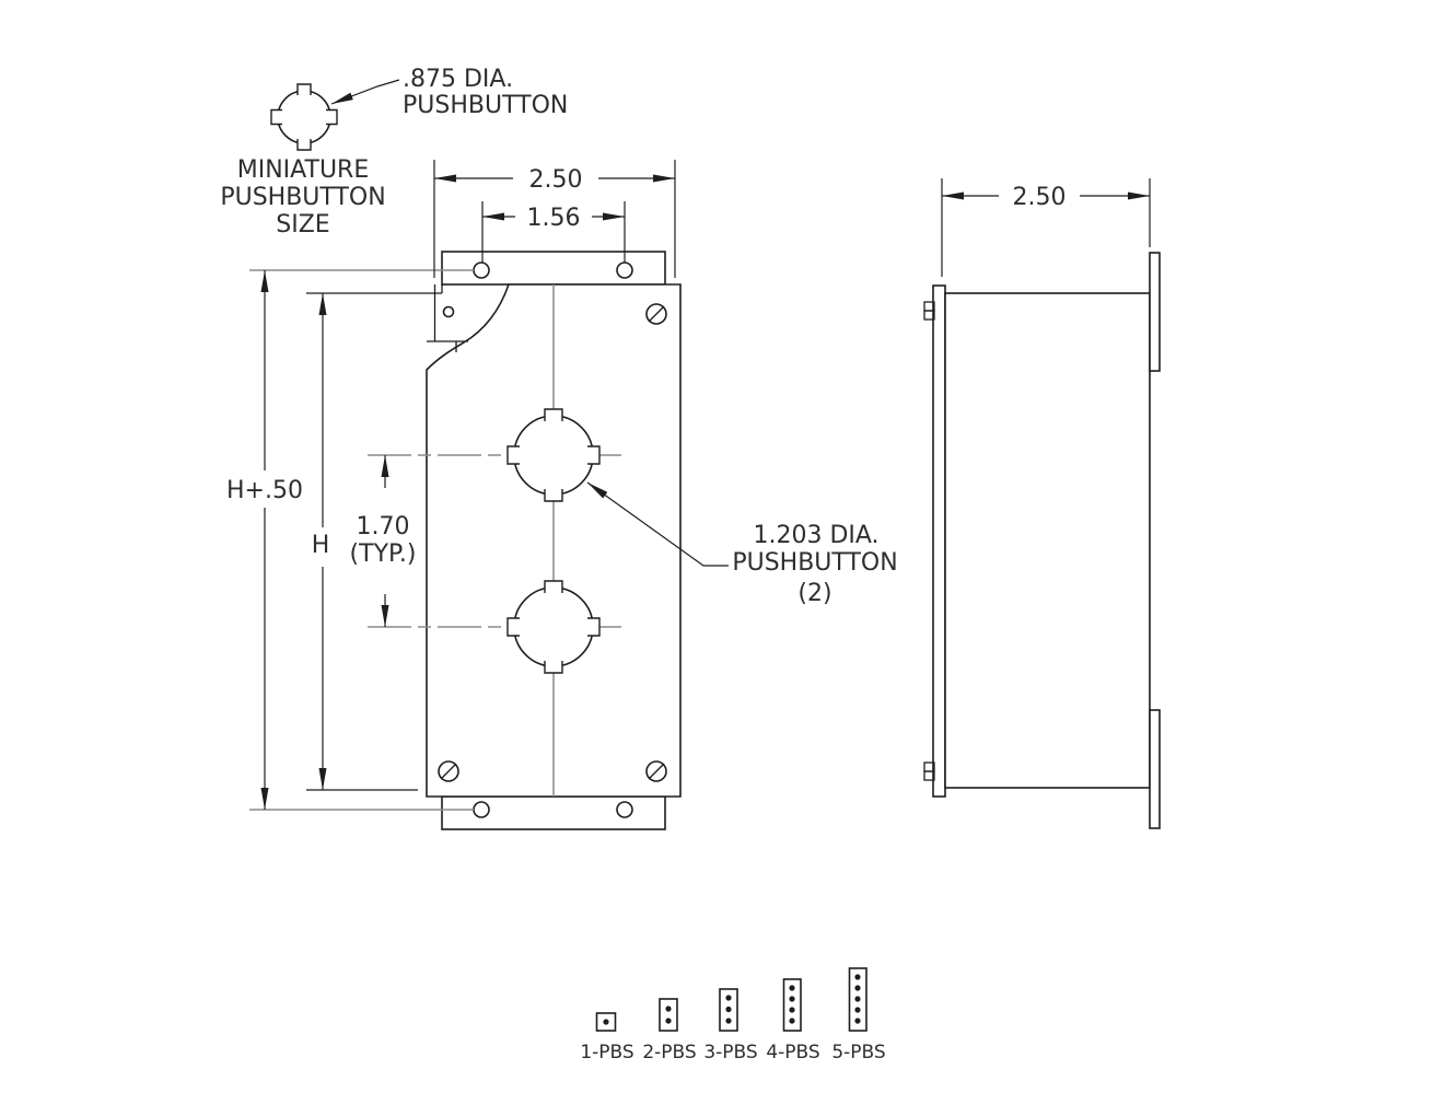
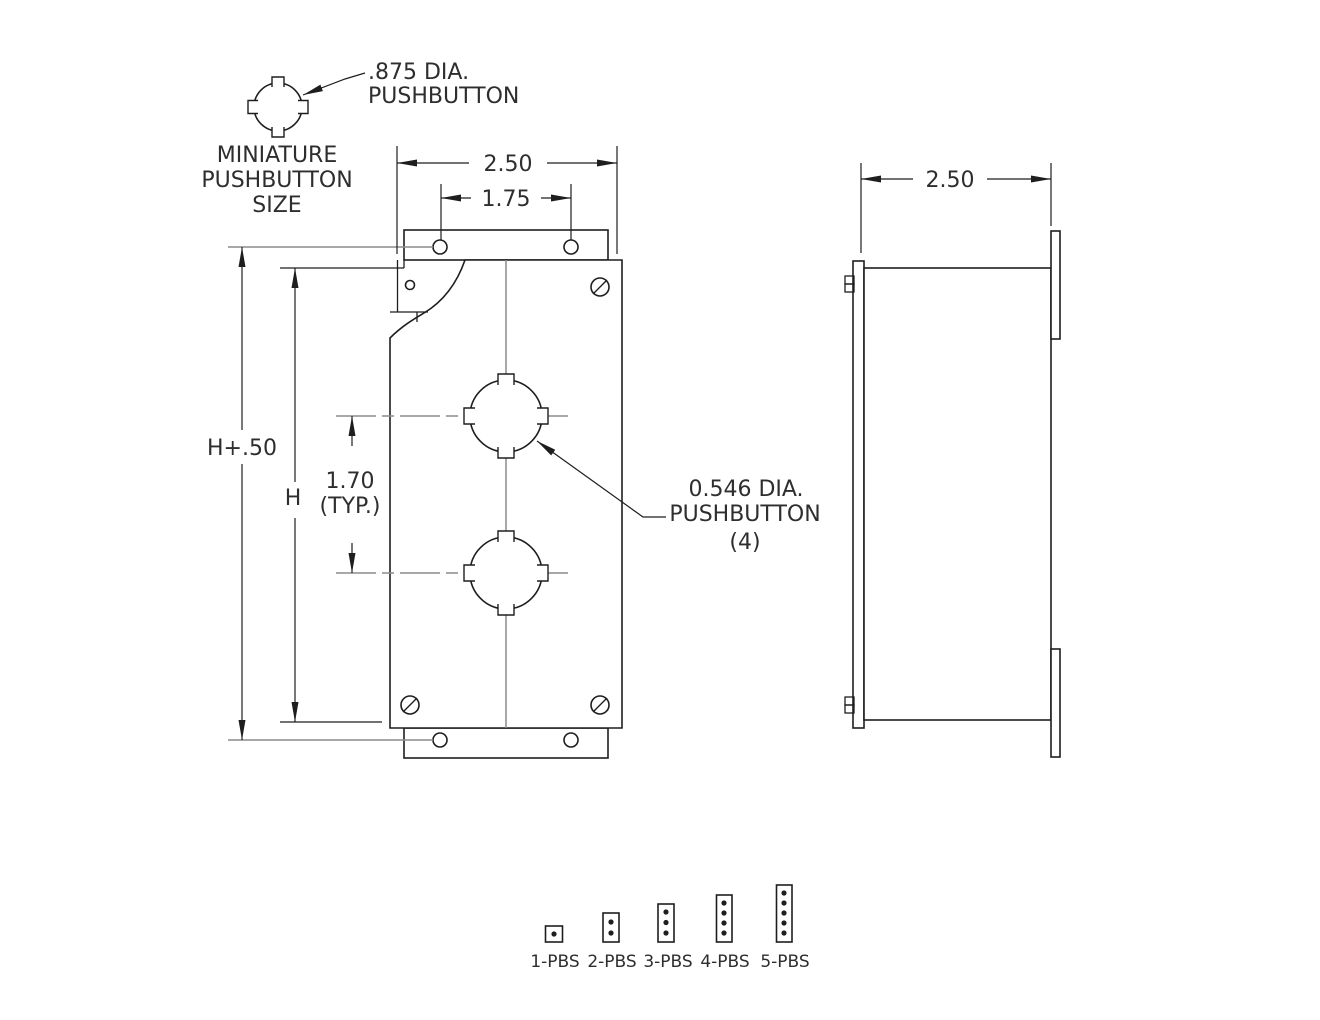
  .875 DIA.
  PUSHBUTTON
  MINIATURE
  PUSHBUTTON
  SIZE
  2.50
- 1.56
+ 1.75
  H+.50
  H
  1.70
  (TYP.)
- 1.203 DIA.
+ 0.546 DIA.
  PUSHBUTTON
- (2)
+ (4)
  2.50
  1-PBS
  2-PBS
  3-PBS
  4-PBS
  5-PBS
